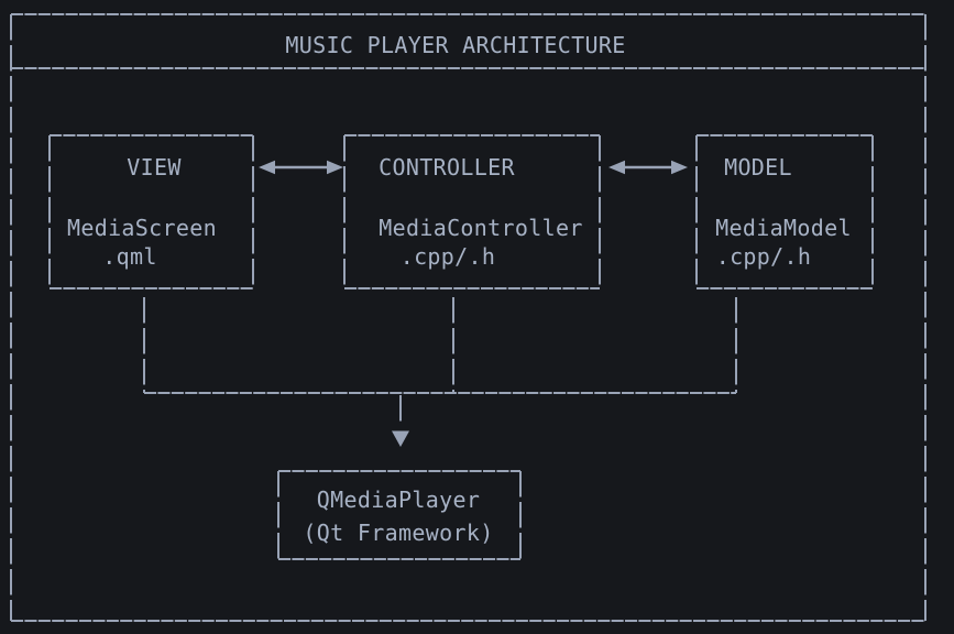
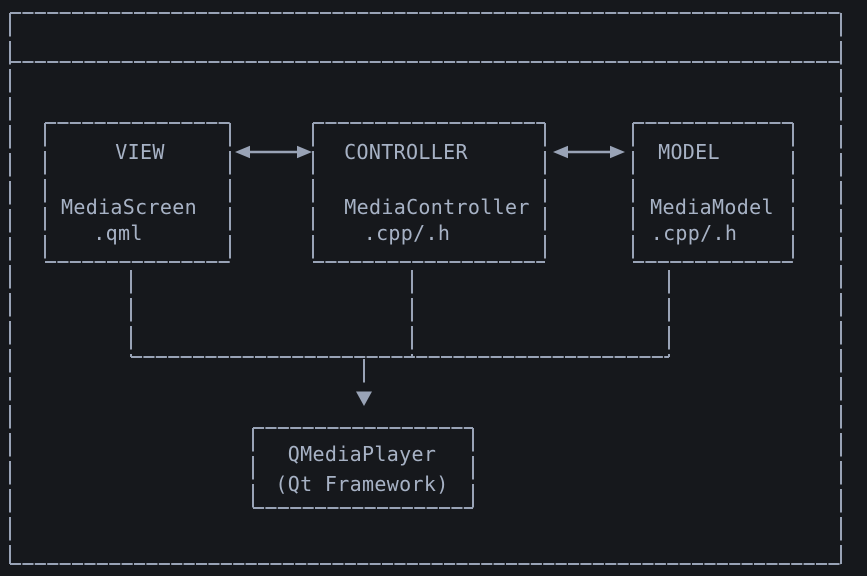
- MUSIC PLAYER ARCHITECTURE
  VIEW
  MediaScreen
  .qml
  CONTROLLER
  MediaController
  .cpp/.h
  MODEL
  MediaModel
  .cpp/.h
  QMediaPlayer
  (Qt Framework)
